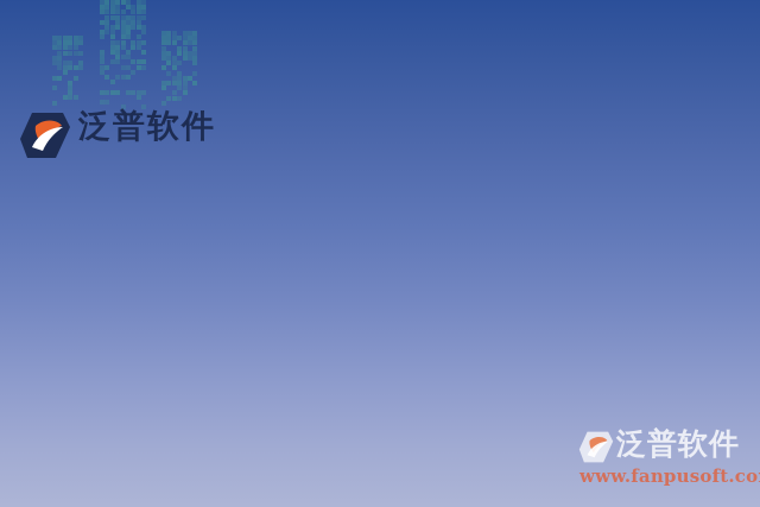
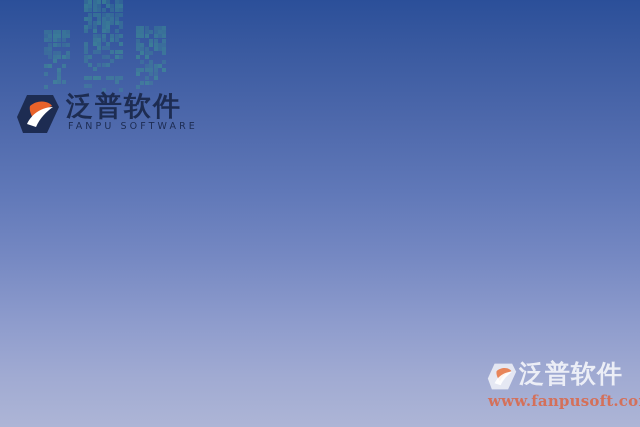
  泛普软件
+ FANPU SOFTWARE
  泛普软件
  www.fanpusoft.co
